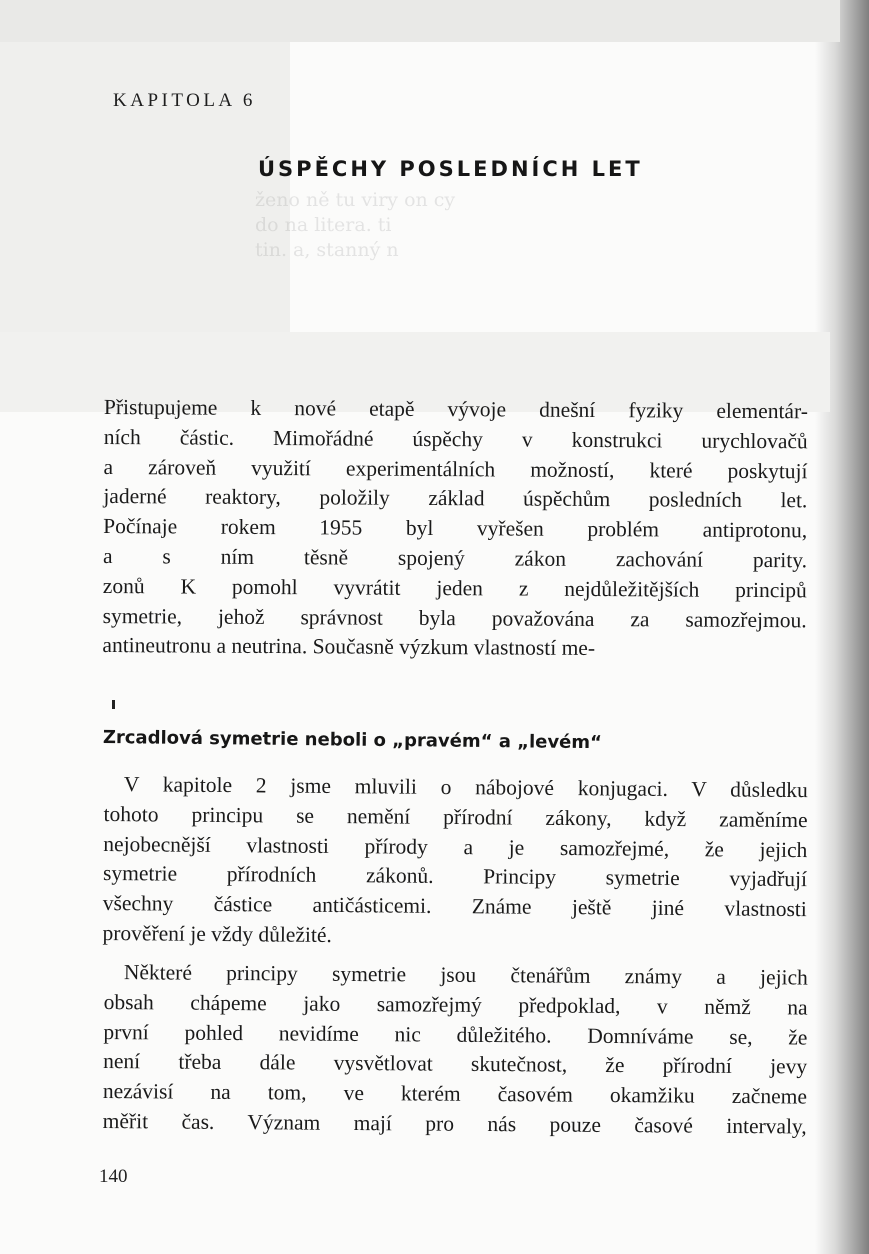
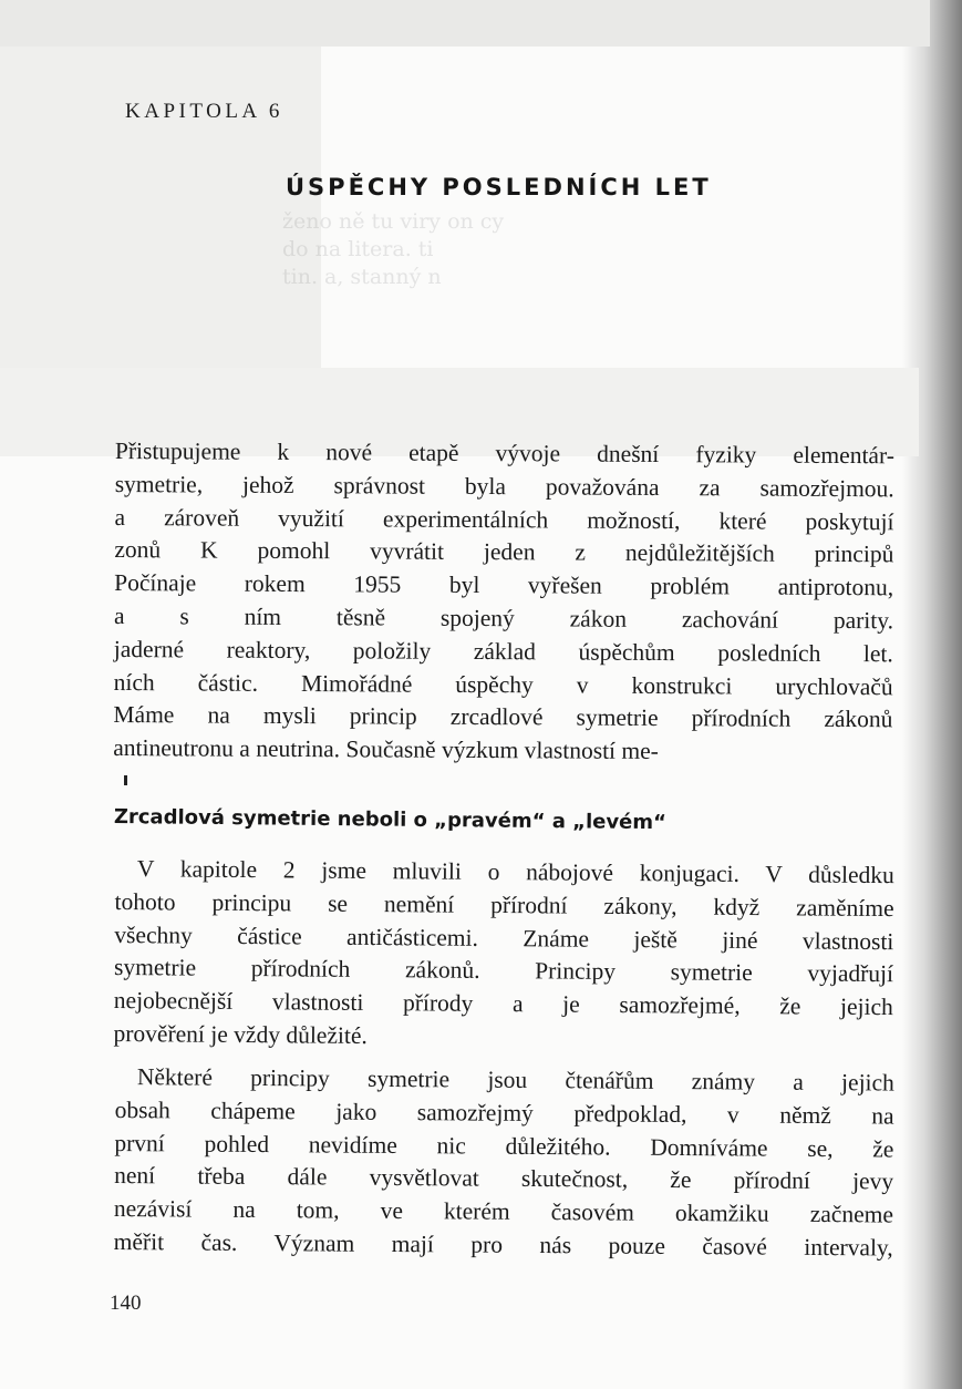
  ženo ně tu viry on cy
  do na litera. ti
  tin. a, stanný n
  KAPITOLA 6
  ÚSPĚCHY POSLEDNÍCH LET
  Přistupujeme k nové etapě vývoje dnešní fyziky elementár-
- ních částic. Mimořádné úspěchy v konstrukci urychlovačů
+ symetrie, jehož správnost byla považována za samozřejmou.
  a zároveň využití experimentálních možností, které poskytují
- jaderné reaktory, položily základ úspěchům posledních let.
+ zonů K pomohl vyvrátit jeden z nejdůležitějších principů
  Počínaje rokem 1955 byl vyřešen problém antiprotonu,
  a s ním těsně spojený zákon zachování parity.
- zonů K pomohl vyvrátit jeden z nejdůležitějších principů
+ jaderné reaktory, položily základ úspěchům posledních let.
- symetrie, jehož správnost byla považována za samozřejmou.
+ ních částic. Mimořádné úspěchy v konstrukci urychlovačů
+ Máme na mysli princip zrcadlové symetrie přírodních zákonů
  antineutronu a neutrina. Současně výzkum vlastností me-
  Zrcadlová symetrie neboli o „pravém“ a „levém“
  V kapitole 2 jsme mluvili o nábojové konjugaci. V důsledku
  tohoto principu se nemění přírodní zákony, když zaměníme
- nejobecnější vlastnosti přírody a je samozřejmé, že jejich
+ všechny částice antičásticemi. Známe ještě jiné vlastnosti
  symetrie přírodních zákonů. Principy symetrie vyjadřují
- všechny částice antičásticemi. Známe ještě jiné vlastnosti
+ nejobecnější vlastnosti přírody a je samozřejmé, že jejich
  prověření je vždy důležité.
  Některé principy symetrie jsou čtenářům známy a jejich
  obsah chápeme jako samozřejmý předpoklad, v němž na
  první pohled nevidíme nic důležitého. Domníváme se, že
  není třeba dále vysvětlovat skutečnost, že přírodní jevy
  nezávisí na tom, ve kterém časovém okamžiku začneme
  měřit čas. Význam mají pro nás pouze časové intervaly,
  140
